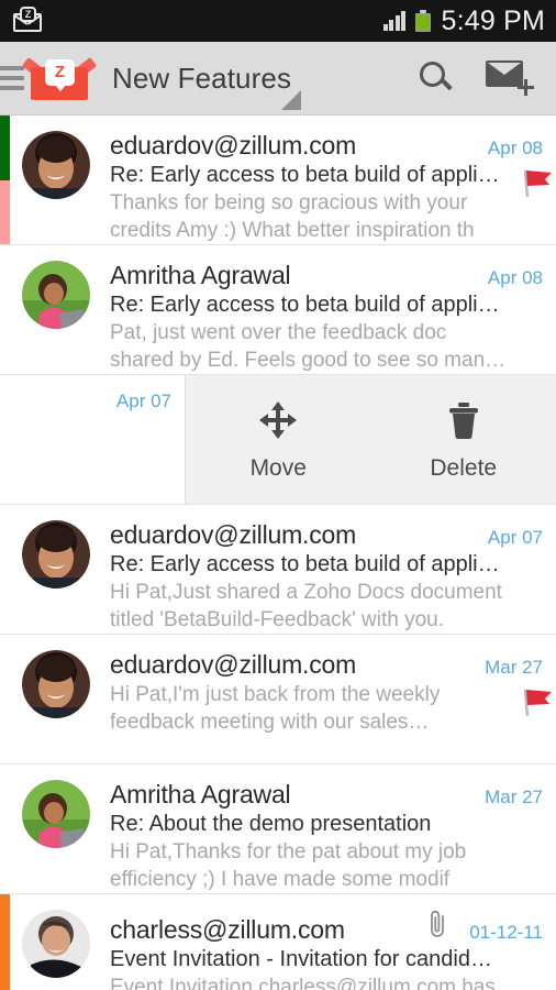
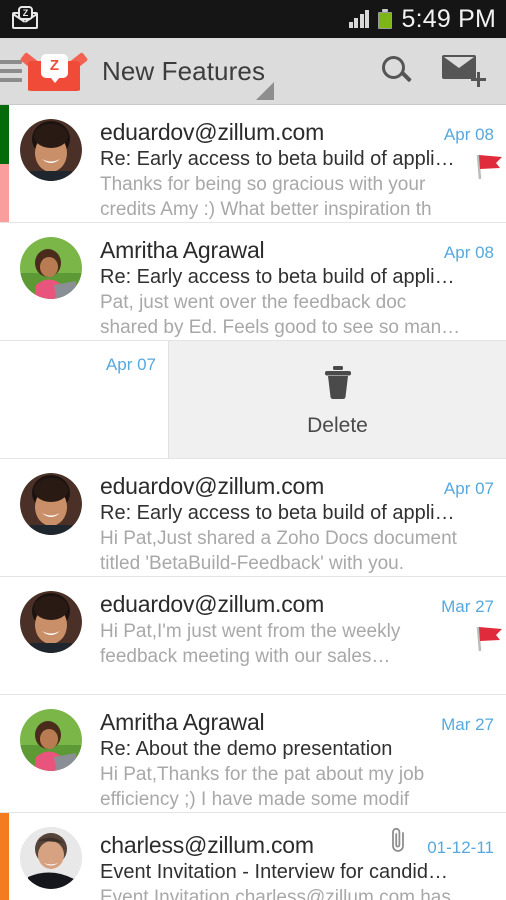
  Z
  5:49 PM
  Z
  New Features
  eduardov@zillum.com
  Apr 08
  Re: Early access to beta build of applicati…
  Thanks for being so gracious with your credits Amy :) What better inspiration th
  Amritha Agrawal
  Apr 08
  Re: Early access to beta build of applicati…
  Pat, just went over the feedback doc shared by Ed. Feels good to see so man…
  Apr 07
- Move
  Delete
  eduardov@zillum.com
  Apr 07
  Re: Early access to beta build of applicati…
  Hi Pat,Just shared a Zoho Docs document titled 'BetaBuild-Feedback' with you.
  eduardov@zillum.com
  Mar 27
- Hi Pat,I'm just back from the weekly feedback meeting with our sales…
+ Hi Pat,I'm just went from the weekly feedback meeting with our sales…
  Amritha Agrawal
  Mar 27
  Re: About the demo presentation
  Hi Pat,Thanks for the pat about my job efficiency ;) I have made some modif
  charless@zillum.com
  01-12-11
- Event Invitation - Invitation for candidate…
+ Event Invitation - Interview for candidate…
  Event Invitation charless@zillum.com has
